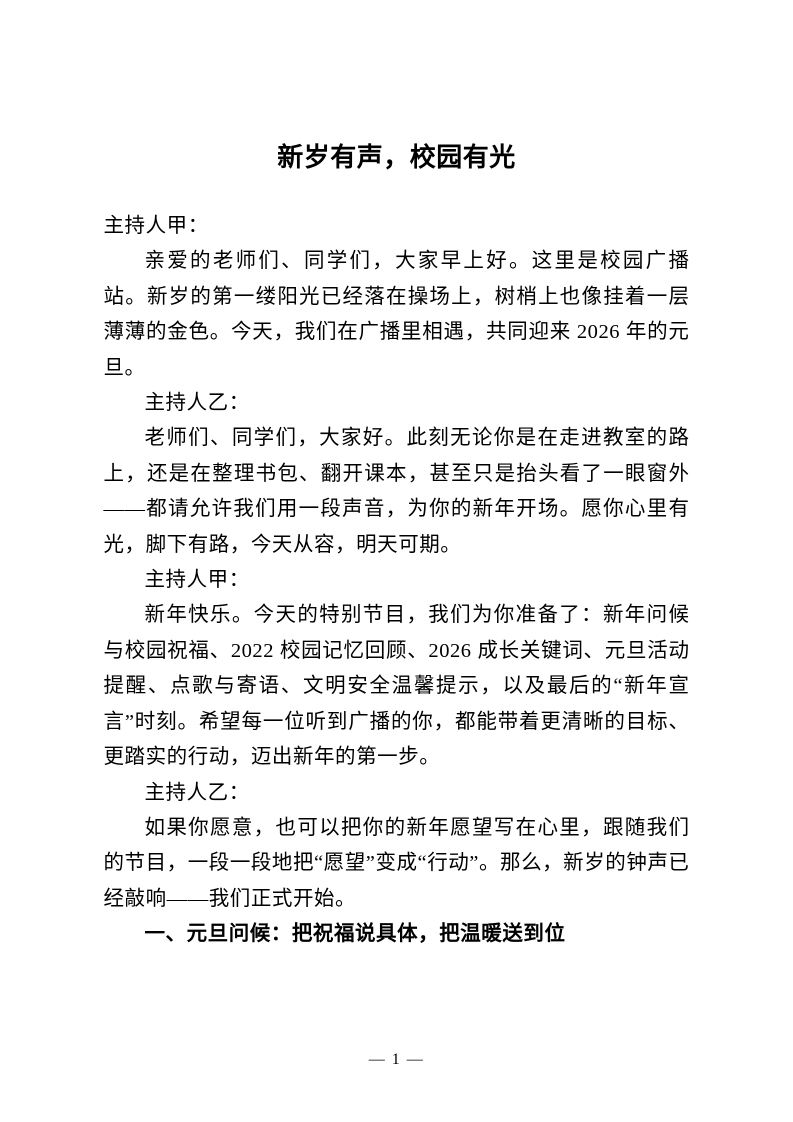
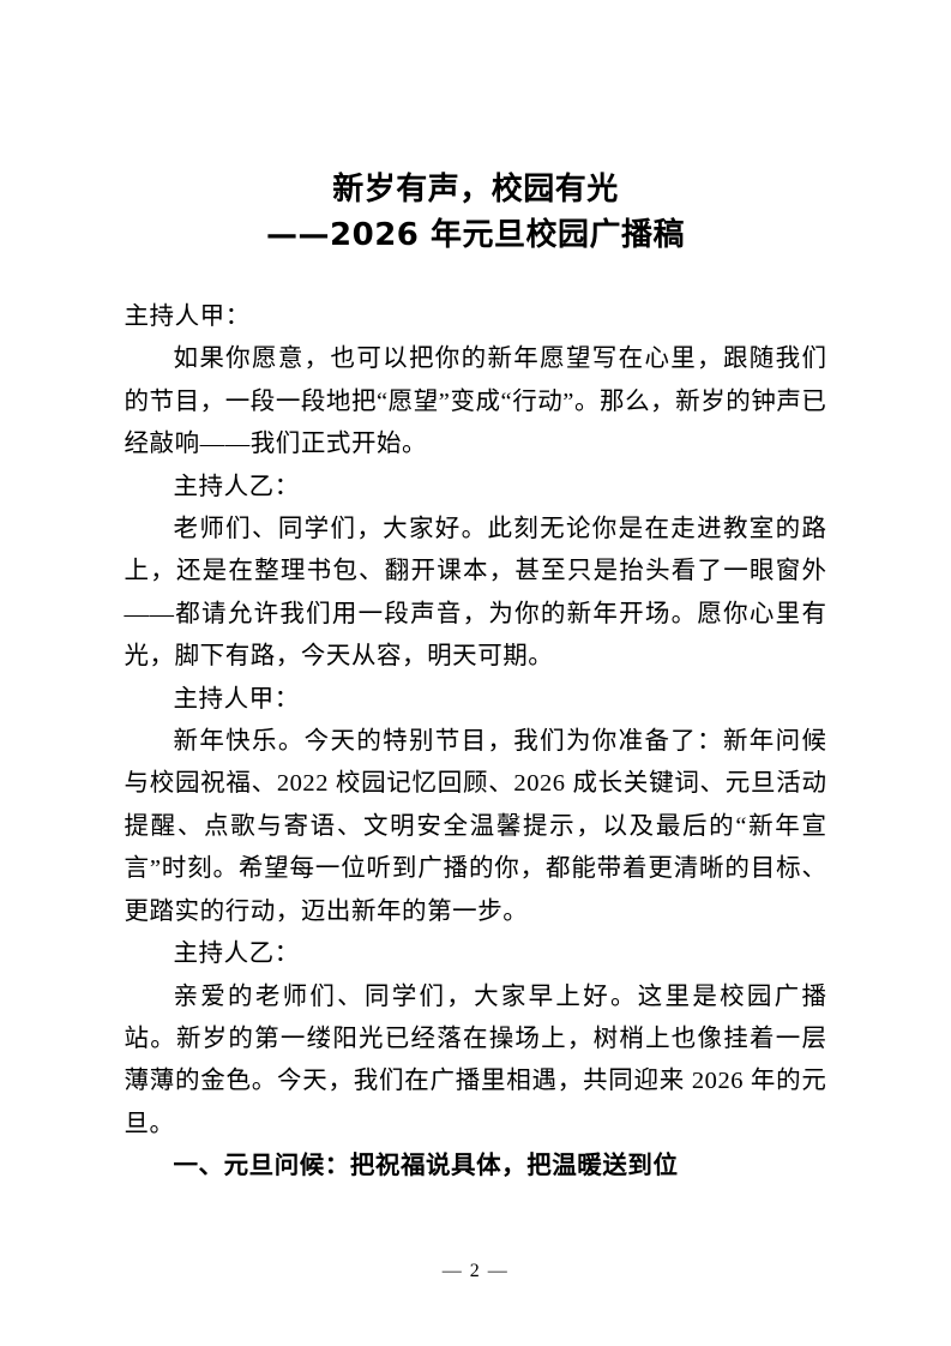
  新岁有声，校园有光
+ ——2026 年元旦校园广播稿
  主持人甲：
- 亲爱的老师们、同学们，大家早上好。这里是校园广播站。新岁的第一缕阳光已经落在操场上，树梢上也像挂着一层薄薄的金色。今天，我们在广播里相遇，共同迎来 2026 年的元旦。
+ 如果你愿意，也可以把你的新年愿望写在心里，跟随我们的节目，一段一段地把“愿望”变成“行动”。那么，新岁的钟声已经敲响——我们正式开始。
  主持人乙：
  老师们、同学们，大家好。此刻无论你是在走进教室的路上，还是在整理书包、翻开课本，甚至只是抬头看了一眼窗外——都请允许我们用一段声音，为你的新年开场。愿你心里有光，脚下有路，今天从容，明天可期。
  主持人甲：
  新年快乐。今天的特别节目，我们为你准备了：新年问候与校园祝福、2022 校园记忆回顾、2026 成长关键词、元旦活动提醒、点歌与寄语、文明安全温馨提示，以及最后的“新年宣言”时刻。希望每一位听到广播的你，都能带着更清晰的目标、更踏实的行动，迈出新年的第一步。
  主持人乙：
- 如果你愿意，也可以把你的新年愿望写在心里，跟随我们的节目，一段一段地把“愿望”变成“行动”。那么，新岁的钟声已经敲响——我们正式开始。
+ 亲爱的老师们、同学们，大家早上好。这里是校园广播站。新岁的第一缕阳光已经落在操场上，树梢上也像挂着一层薄薄的金色。今天，我们在广播里相遇，共同迎来 2026 年的元旦。
  一、元旦问候：把祝福说具体，把温暖送到位
- — 1 —
+ — 2 —
